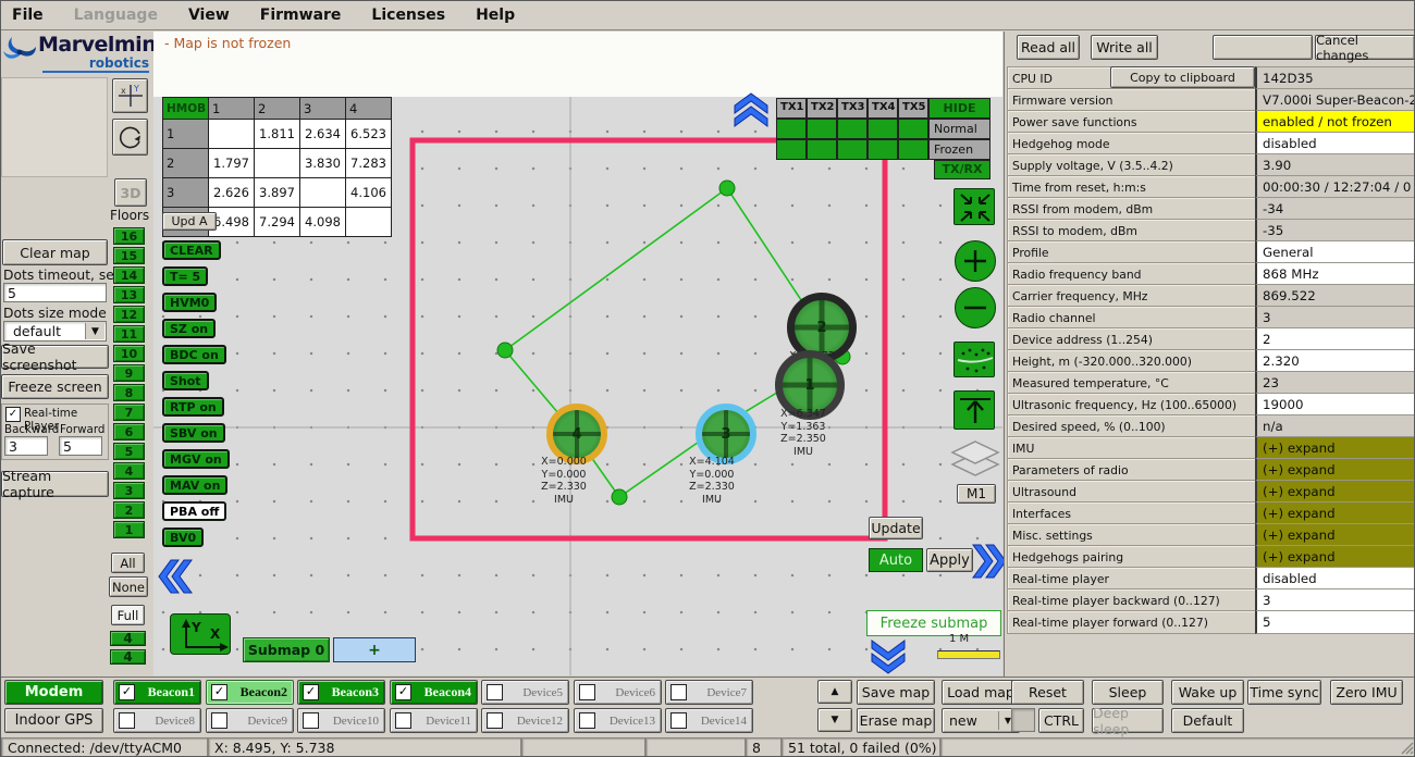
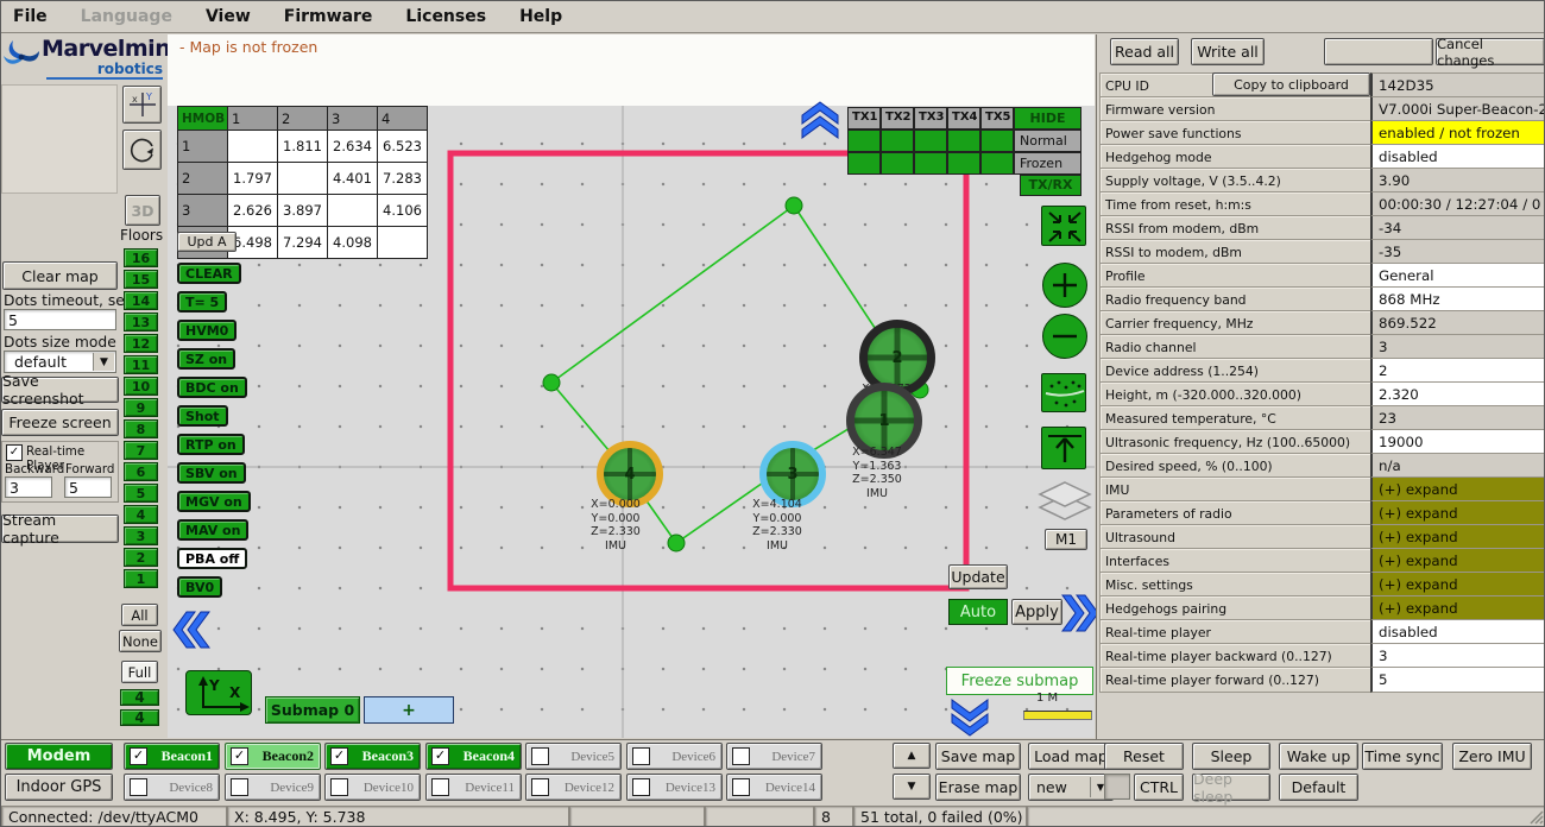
  File
  Language
  View
  Firmware
  Licenses
  Help
  Marvelmin
  robotics
  Clear map
  Dots timeout, se
  5
  Dots size mode
  default
  ▼
  Save screenshot
  Freeze screen
  ✓
  Real-time Player
  Backward
  Forward
  3
  5
  Stream capture
  x
  Y
  3D
  Floors
  - Map is not frozen
  2
  1
  X=6.347
  Y=1.363
  Z=2.350
  IMU
  3
  X=4.104
  Y=0.000
  Z=2.330
  IMU
  4
  X=0.000
  Y=0.000
  Z=2.330
  IMU
  HMOB	1	2	3	4
  1		1.811	2.634	6.523
- 2	1.797		3.830	7.283
+ 2	1.797		4.401	7.283
  3	2.626	3.897		4.106
  	6.498	7.294	4.098
  Upd A
  TX1
  TX2
  TX3
  TX4
  TX5
  HIDE
  Normal
  Frozen
  TX/RX
  CLEAR
  T= 5
  HVM0
  SZ on
  BDC on
  Shot
  RTP on
  SBV on
  MGV on
  MAV on
  PBA off
  BV0
  M1
  Update
  Auto
  Apply
  Y
  X
  Submap 0
  +
  Freeze submap
  1 M
  Read all
  Write all
  Cancel changes
  CPU ID
  Copy to clipboard
  142D35
  Firmware version
  V7.000i Super-Beacon-2
  Power save functions
  enabled / not frozen
  Hedgehog mode
  disabled
  Supply voltage, V (3.5..4.2)
  3.90
  Time from reset, h:m:s
  00:00:30 / 12:27:04 / 0
  RSSI from modem, dBm
  -34
  RSSI to modem, dBm
  -35
  Profile
  General
  Radio frequency band
  868 MHz
  Carrier frequency, MHz
  869.522
  Radio channel
  3
  Device address (1..254)
  2
  Height, m (-320.000..320.000)
  2.320
  Measured temperature, °C
  23
  Ultrasonic frequency, Hz (100..65000)
  19000
  Desired speed, % (0..100)
  n/a
  IMU
  (+) expand
  Parameters of radio
  (+) expand
  Ultrasound
  (+) expand
  Interfaces
  (+) expand
  Misc. settings
  (+) expand
  Hedgehogs pairing
  (+) expand
  Real-time player
  disabled
  Real-time player backward (0..127)
  3
  Real-time player forward (0..127)
  5
  Modem
  ✓
  Beacon1
  ✓
  Beacon2
  ✓
  Beacon3
  ✓
  Beacon4
  Device5
  Device6
  Device7
  Indoor GPS
  Device8
  Device9
  Device10
  Device11
  Device12
  Device13
  Device14
  ▲
  ▼
  Save map
  Load map
  Erase map
  new
  ▼
  Reset
  Sleep
  Wake up
  Time sync
  Zero IMU
  CTRL
  Deep sleep
  Default
  Connected: /dev/ttyACM0
  X: 8.495, Y: 5.738
  8
  51 total, 0 failed (0%)
  16
  15
  14
  13
  12
  11
  10
  9
  8
  7
  6
  5
  4
  3
  2
  1
  All
  None
  Full
  4
  4
